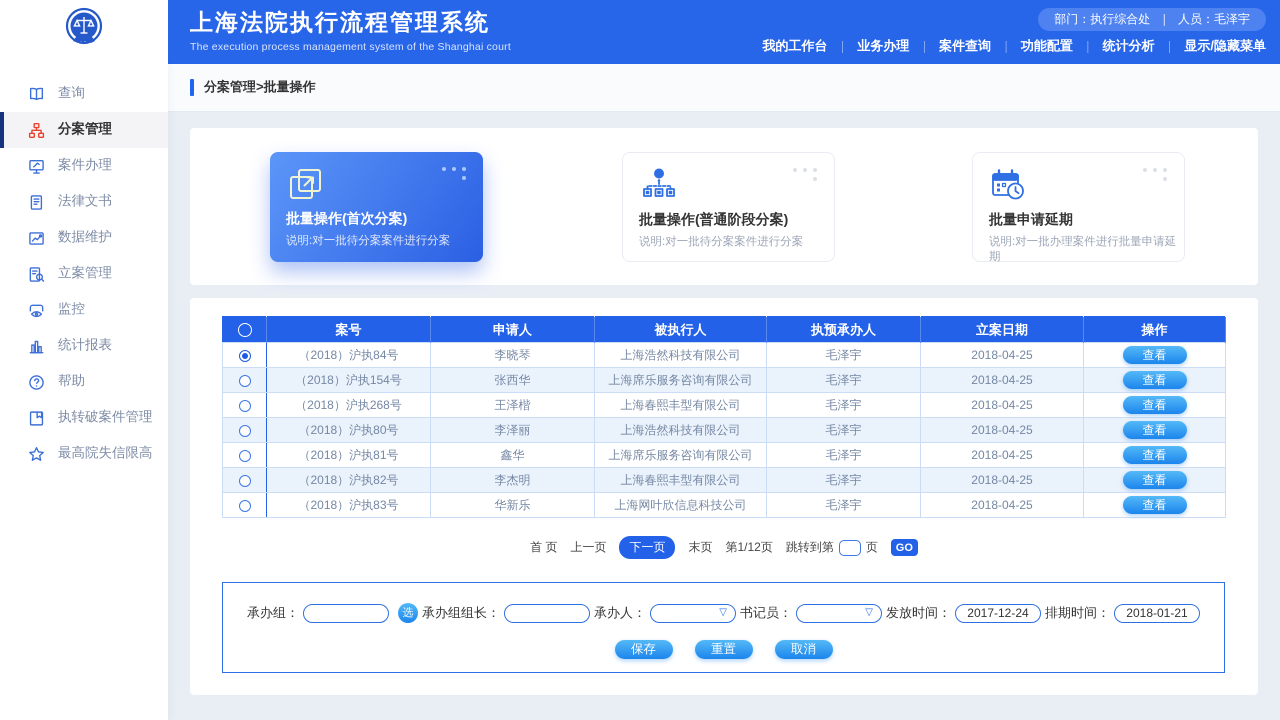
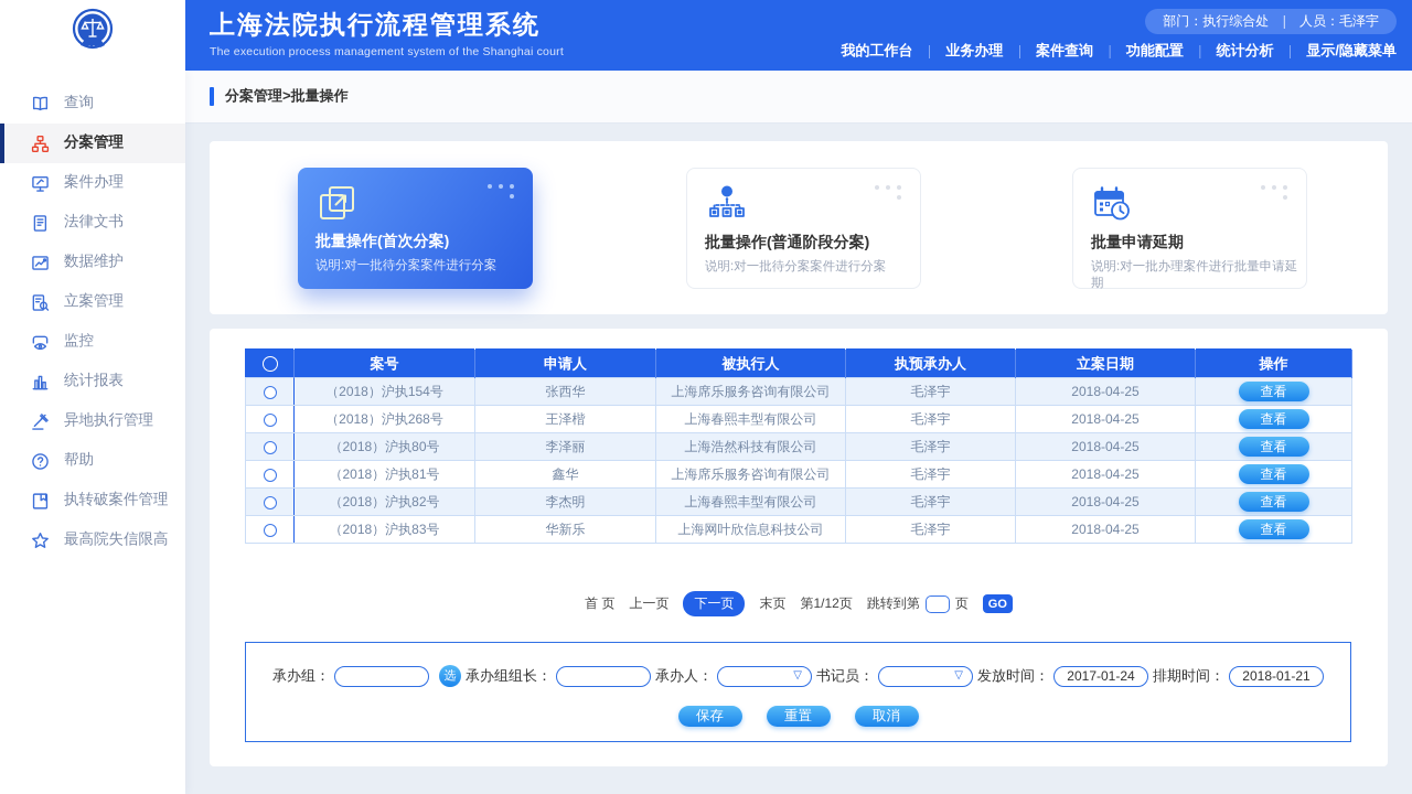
  上海法院执行流程管理系统
  The execution process management system of the Shanghai court
  部门：执行综合处
  ｜
  人员：毛泽宇
  我的工作台
  ｜
  业务办理
  ｜
  案件查询
  ｜
  功能配置
  ｜
  统计分析
  ｜
  显示/隐藏菜单
  查询
  分案管理
  案件办理
  法律文书
  数据维护
  立案管理
  监控
  统计报表
+ 异地执行管理
  帮助
  执转破案件管理
  最高院失信限高
  分案管理>批量操作
  批量操作(首次分案)
  说明:对一批待分案案件进行分案
  批量操作(普通阶段分案)
  说明:对一批待分案案件进行分案
  批量申请延期
  说明:对一批办理案件进行批量申请延期
  	案号	申请人	被执行人	执预承办人	立案日期	操作
- 	（2018）沪执84号	李晓琴	上海浩然科技有限公司	毛泽宇	2018-04-25	查看
  	（2018）沪执154号	张西华	上海席乐服务咨询有限公司	毛泽宇	2018-04-25	查看
  	（2018）沪执268号	王泽楷	上海春熙丰型有限公司	毛泽宇	2018-04-25	查看
  	（2018）沪执80号	李泽丽	上海浩然科技有限公司	毛泽宇	2018-04-25	查看
  	（2018）沪执81号	鑫华	上海席乐服务咨询有限公司	毛泽宇	2018-04-25	查看
  	（2018）沪执82号	李杰明	上海春熙丰型有限公司	毛泽宇	2018-04-25	查看
  	（2018）沪执83号	华新乐	上海网叶欣信息科技公司	毛泽宇	2018-04-25	查看
  首 页
  上一页
  下一页
  末页
  第1/12页
  跳转到第
  页
  GO
  承办组：
  选
  承办组组长：
  承办人：
  ▽
  书记员：
  ▽
  发放时间：
- 2017-12-24
+ 2017-01-24
  排期时间：
  2018-01-21
  保存
  重置
  取消
